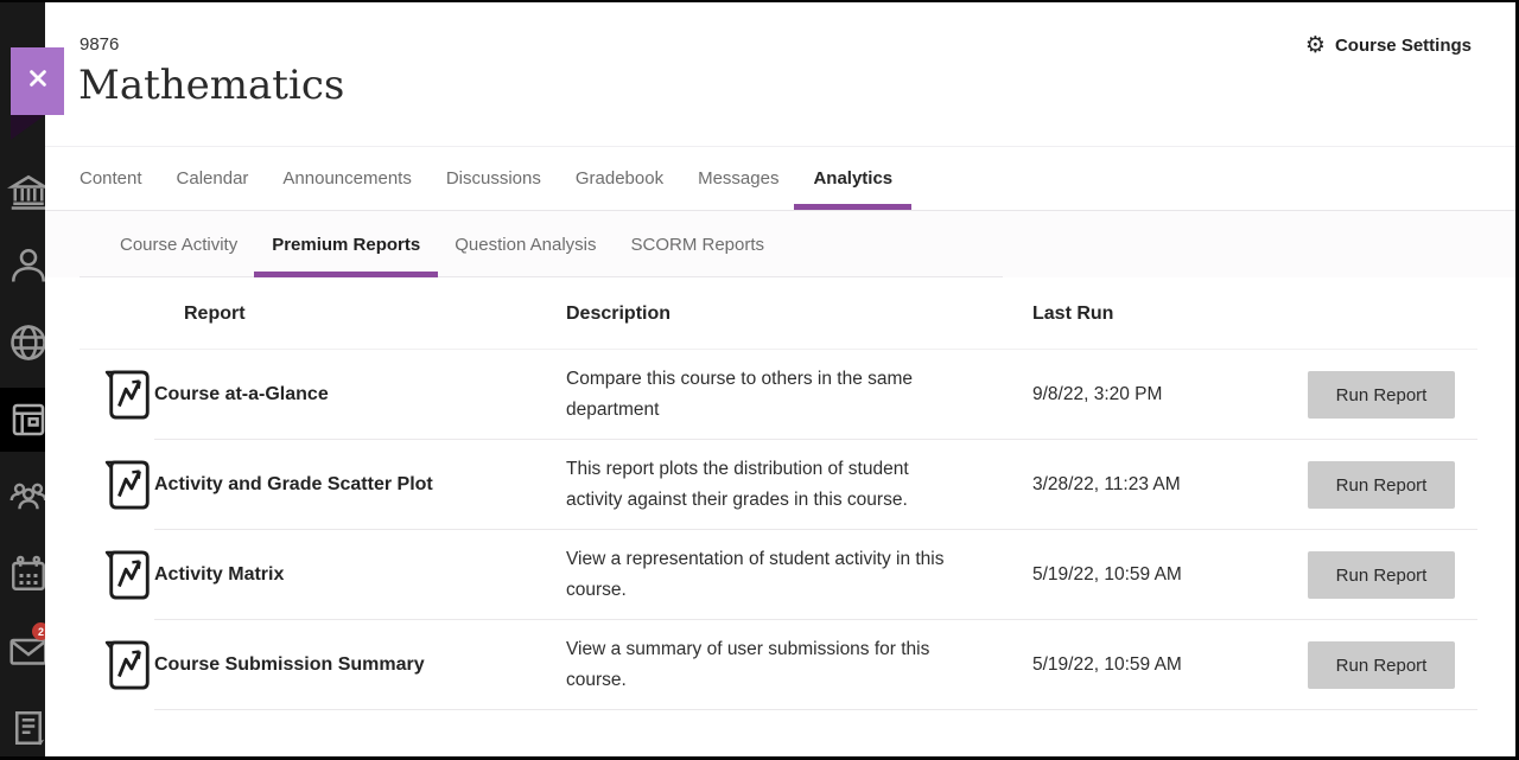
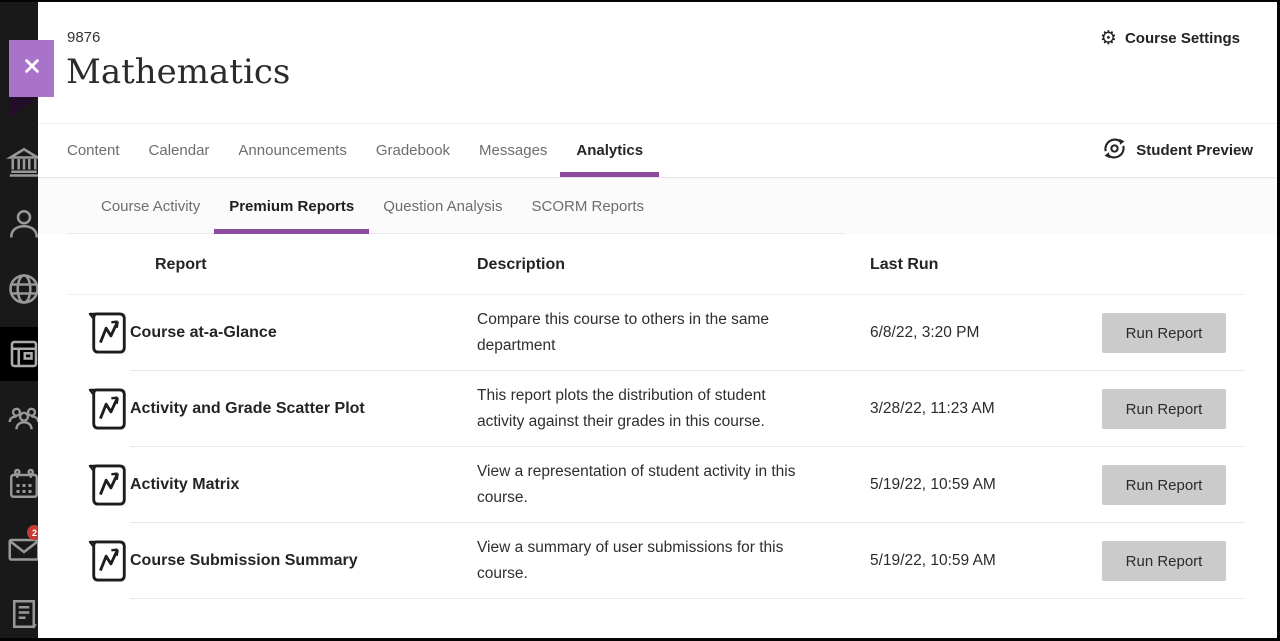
  2
  9876
  Mathematics
  ⚙
  Course Settings
  Content
  Calendar
  Announcements
- Discussions
  Gradebook
  Messages
  Analytics
+ Student Preview
  Course Activity
  Premium Reports
  Question Analysis
  SCORM Reports
  Report
  Description
  Last Run
  Course at-a-Glance
  Compare this course to others in the same department
- 9/8/22, 3:20 PM
+ 6/8/22, 3:20 PM
  Run Report
  Activity and Grade Scatter Plot
  This report plots the distribution of student activity against their grades in this course.
  3/28/22, 11:23 AM
  Run Report
  Activity Matrix
  View a representation of student activity in this course.
  5/19/22, 10:59 AM
  Run Report
  Course Submission Summary
  View a summary of user submissions for this course.
  5/19/22, 10:59 AM
  Run Report
